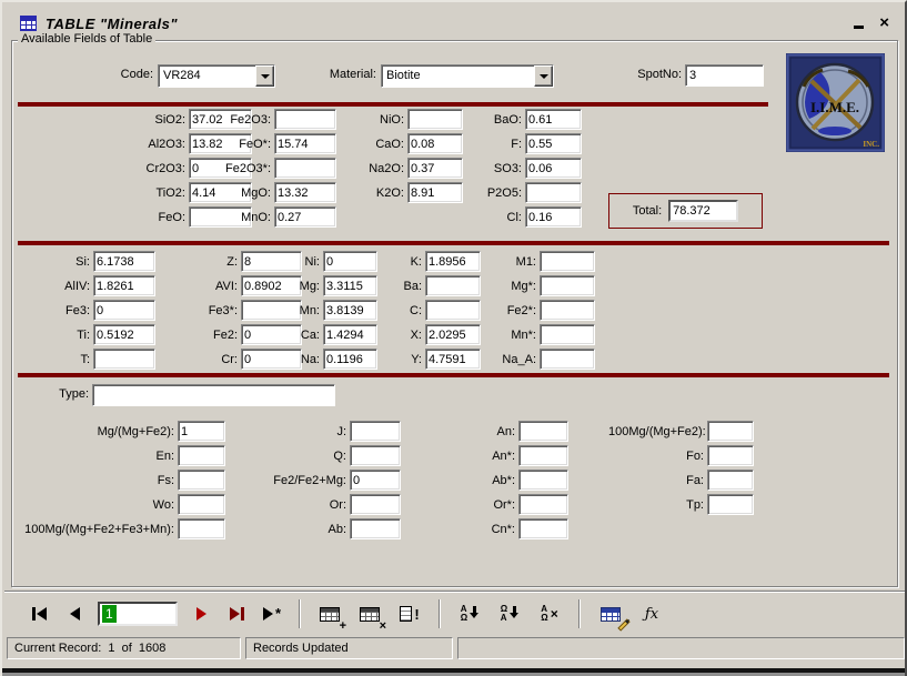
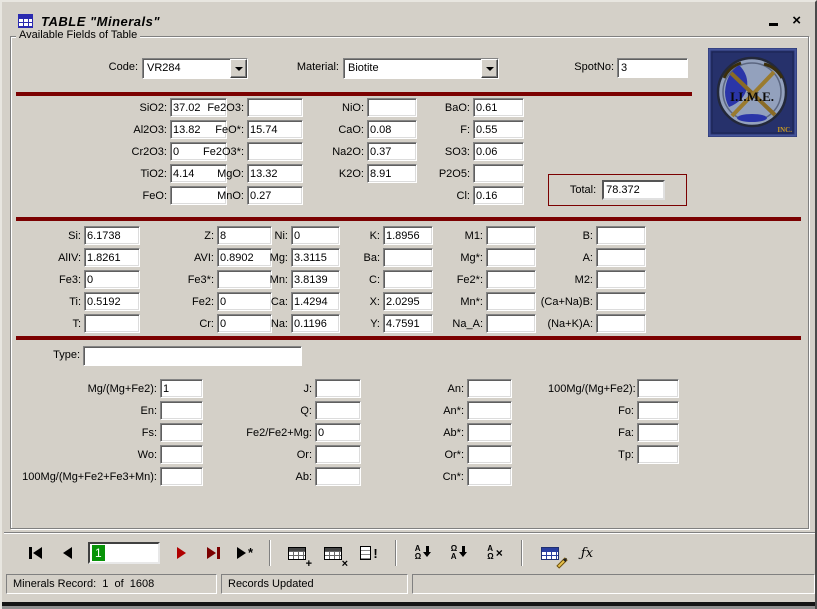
  TABLE "Minerals"
  ×
  Available Fields of Table
  Code:
  VR284
  Material:
  Biotite
  SpotNo:
  3
  I.I.M.E.
  INC.
  SiO2:
  37.02
  Al2O3:
  13.82
  Cr2O3:
  0
  TiO2:
  4.14
  FeO:
  Fe2O3:
  FeO*:
  15.74
  Fe2O3*:
  MgO:
  13.32
  MnO:
  0.27
  NiO:
  CaO:
  0.08
  Na2O:
  0.37
  K2O:
  8.91
  BaO:
  0.61
  F:
  0.55
  SO3:
  0.06
  P2O5:
  Cl:
  0.16
  Total:
  78.372
  Si:
  6.1738
  AlIV:
  1.8261
  Fe3:
  0
  Ti:
  0.5192
  T:
  Z:
  8
  AVI:
  0.8902
  Fe3*:
  Fe2:
  0
  Cr:
  0
  Ni:
  0
  Mg:
  3.3115
  Mn:
  3.8139
  Ca:
  1.4294
  Na:
  0.1196
  K:
  1.8956
  Ba:
  C:
  X:
  2.0295
  Y:
  4.7591
  M1:
  Mg*:
  Fe2*:
  Mn*:
  Na_A:
+ B:
+ A:
+ M2:
+ (Ca+Na)B:
+ (Na+K)A:
  Type:
  Mg/(Mg+Fe2):
  1
  En:
  Fs:
  Wo:
  100Mg/(Mg+Fe2+Fe3+Mn):
  J:
  Q:
  Fe2/Fe2+Mg:
  0
  Or:
  Ab:
  An:
  An*:
  Ab*:
  Or*:
  Cn*:
  100Mg/(Mg+Fe2):
  Fo:
  Fa:
  Tp:
  1
  *
  +
  ×
  !
  A
  Ω
  Ω
  A
  A
  Ω
  ×
  ƒx
- Current Record: 1 of 1608
+ Minerals Record: 1 of 1608
  Records Updated
